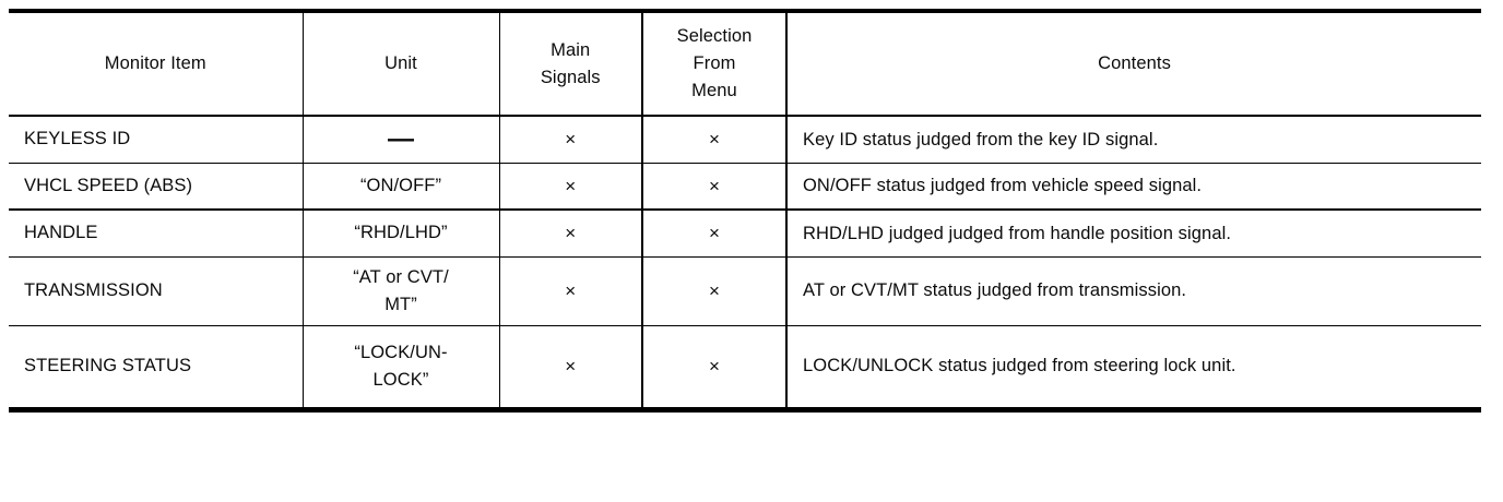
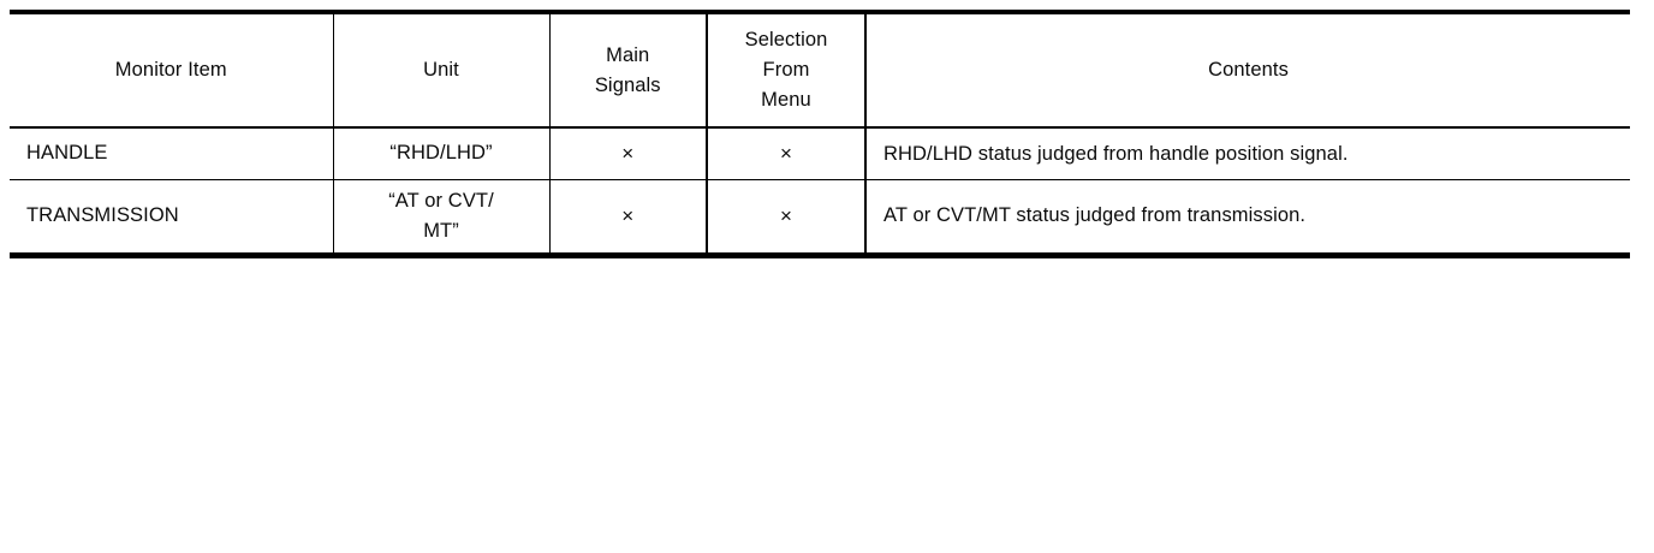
  Monitor Item	Unit	Main Signals	Selection From Menu	Contents
- KEYLESS ID	—	×	×	Key ID status judged from the key ID signal.
- VHCL SPEED (ABS)	“ON/OFF”	×	×	ON/OFF status judged from vehicle speed signal.
- HANDLE	“RHD/LHD”	×	×	RHD/LHD judged judged from handle position signal.
+ HANDLE	“RHD/LHD”	×	×	RHD/LHD status judged from handle position signal.
  TRANSMISSION	“AT or CVT/ MT”	×	×	AT or CVT/MT status judged from transmission.
- STEERING STATUS	“LOCK/UN- LOCK”	×	×	LOCK/UNLOCK status judged from steering lock unit.
